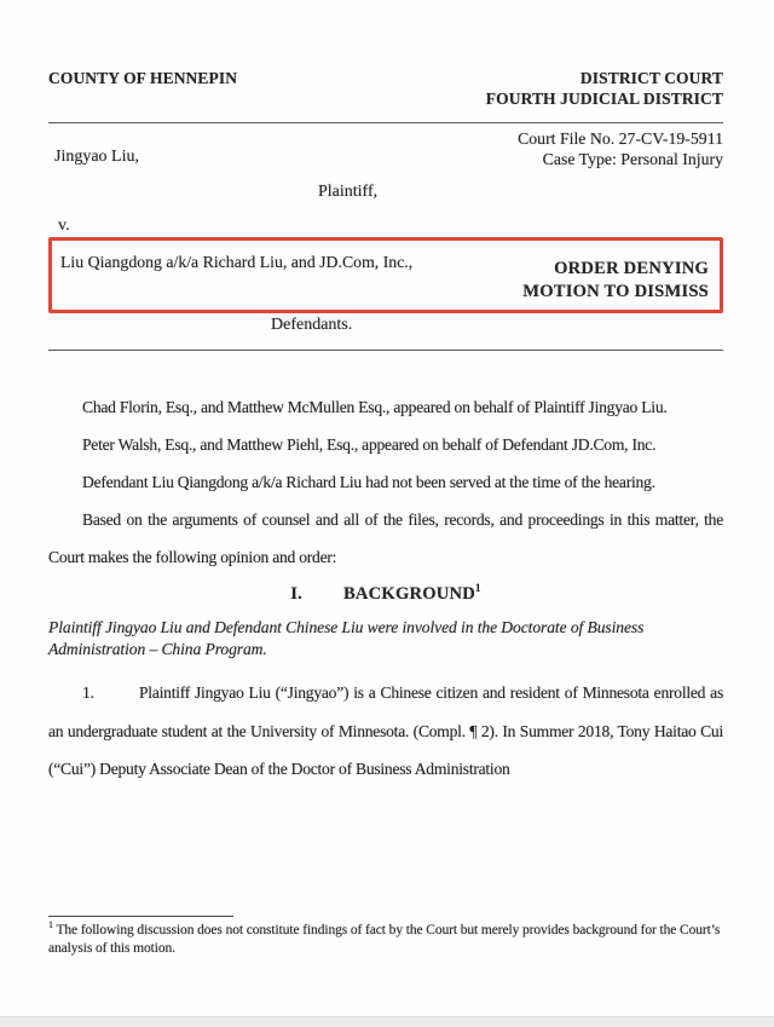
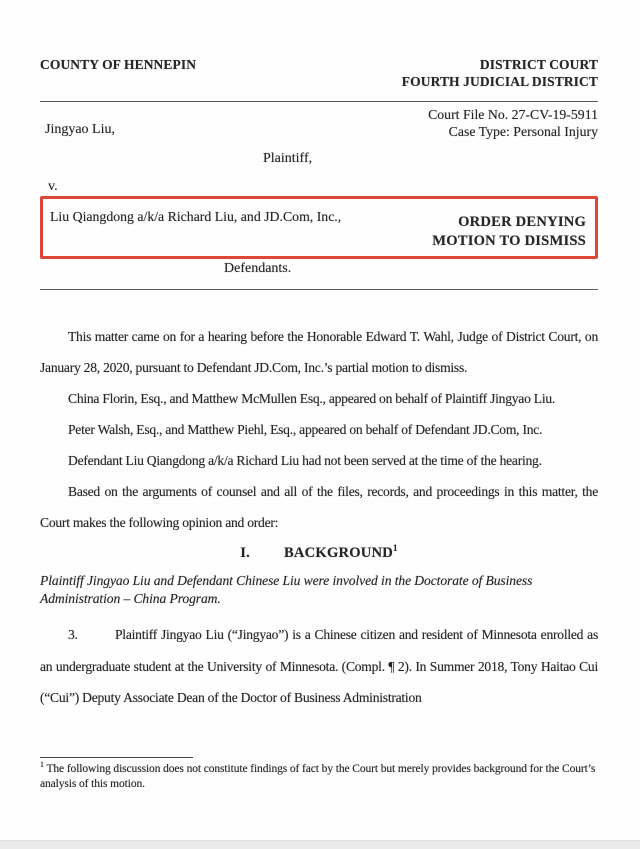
  COUNTY OF HENNEPIN
  DISTRICT COURT
  FOURTH JUDICIAL DISTRICT
  Court File No. 27-CV-19-5911
  Case Type: Personal Injury
  Jingyao Liu,
  Plaintiff,
  v.
  Liu Qiangdong a/k/a Richard Liu, and JD.Com, Inc.,
  ORDER DENYING
  MOTION TO DISMISS
  Defendants.
+ This matter came on for a hearing before the Honorable Edward T. Wahl, Judge of District Court, on January 28, 2020, pursuant to Defendant JD.Com, Inc.’s partial motion to dismiss.
- Chad Florin, Esq., and Matthew McMullen Esq., appeared on behalf of Plaintiff Jingyao Liu.
+ China Florin, Esq., and Matthew McMullen Esq., appeared on behalf of Plaintiff Jingyao Liu.
  Peter Walsh, Esq., and Matthew Piehl, Esq., appeared on behalf of Defendant JD.Com, Inc.
  Defendant Liu Qiangdong a/k/a Richard Liu had not been served at the time of the hearing.
  Based on the arguments of counsel and all of the files, records, and proceedings in this matter, the Court makes the following opinion and order:
  I. BACKGROUND1
  Plaintiff Jingyao Liu and Defendant Chinese Liu were involved in the Doctorate of Business Administration – China Program.
- 1. Plaintiff Jingyao Liu (“Jingyao”) is a Chinese citizen and resident of Minnesota enrolled as an undergraduate student at the University of Minnesota. (Compl. ¶ 2). In Summer 2018, Tony Haitao Cui (“Cui”) Deputy Associate Dean of the Doctor of Business Administration
+ 3. Plaintiff Jingyao Liu (“Jingyao”) is a Chinese citizen and resident of Minnesota enrolled as an undergraduate student at the University of Minnesota. (Compl. ¶ 2). In Summer 2018, Tony Haitao Cui (“Cui”) Deputy Associate Dean of the Doctor of Business Administration
  1 The following discussion does not constitute findings of fact by the Court but merely provides background for the Court’s analysis of this motion.
